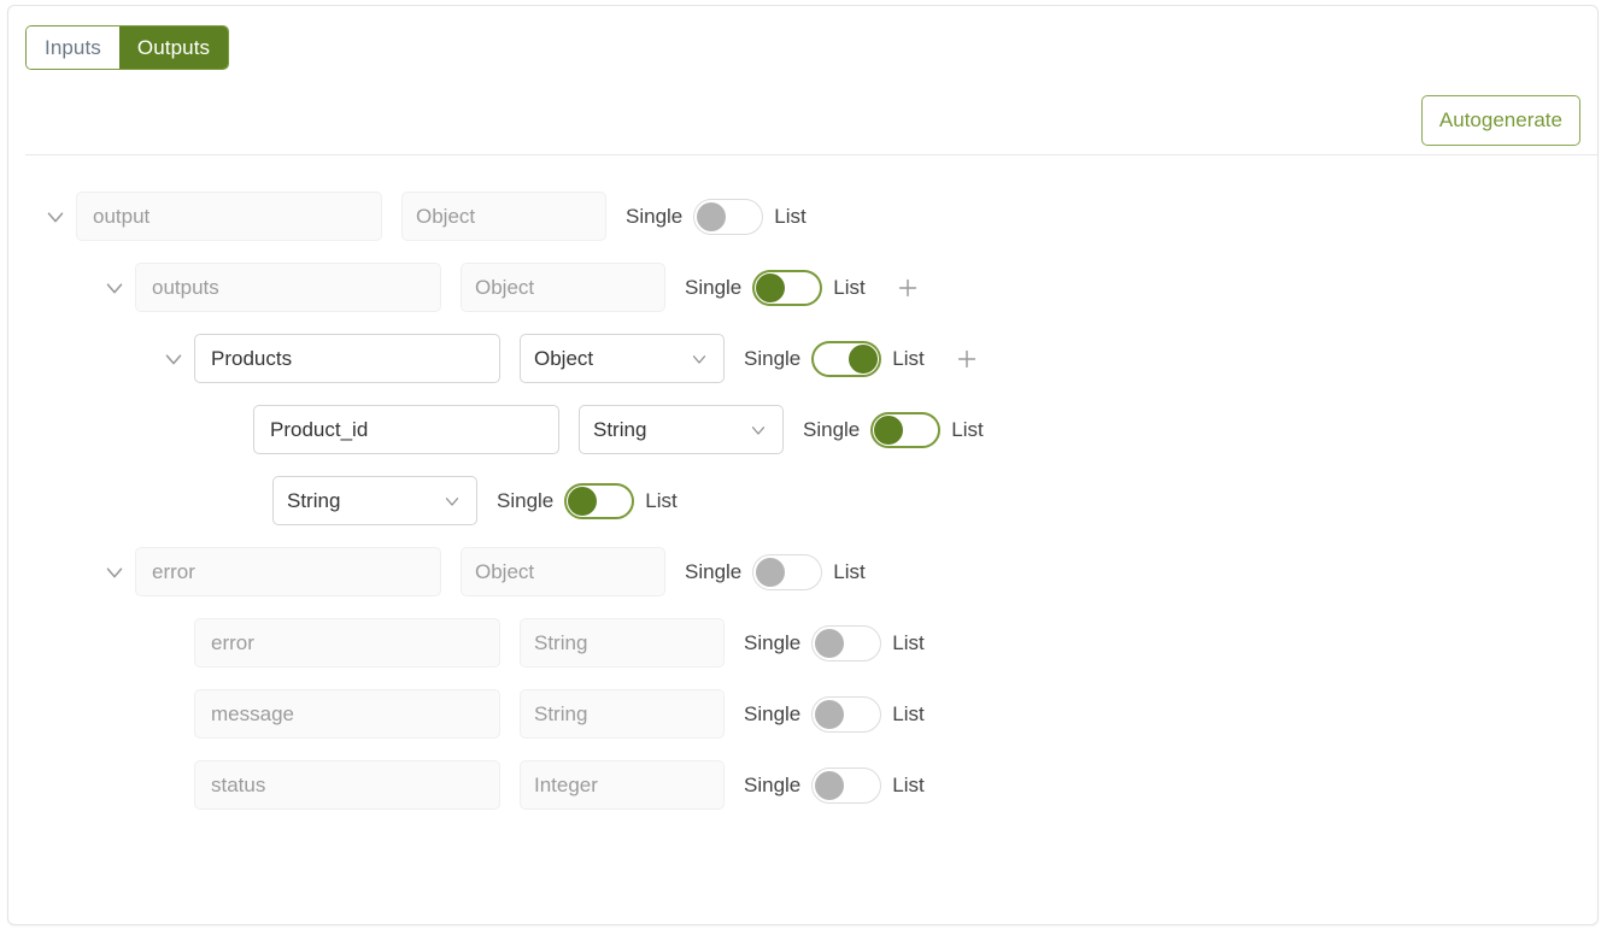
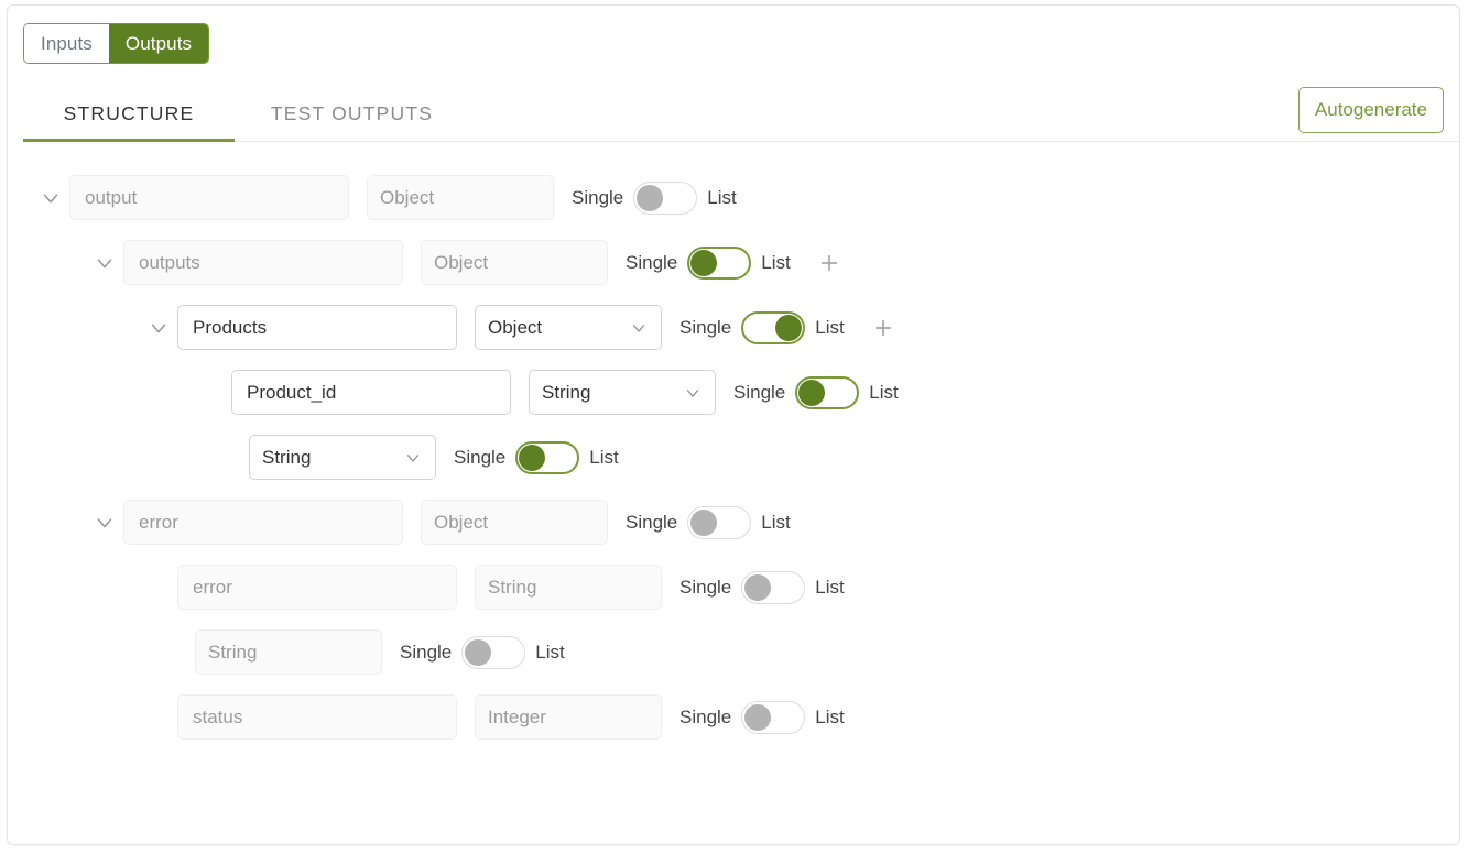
  Inputs
  Outputs
+ STRUCTURE
+ TEST OUTPUTS
  Autogenerate
  output
  Object
  Single
  List
  outputs
  Object
  Single
  List
  Products
  Object
  Single
  List
  Product_id
  String
  Single
  List
  String
  Single
  List
  error
  Object
  Single
  List
  error
  String
  Single
  List
- message
  String
  Single
  List
  status
  Integer
  Single
  List
